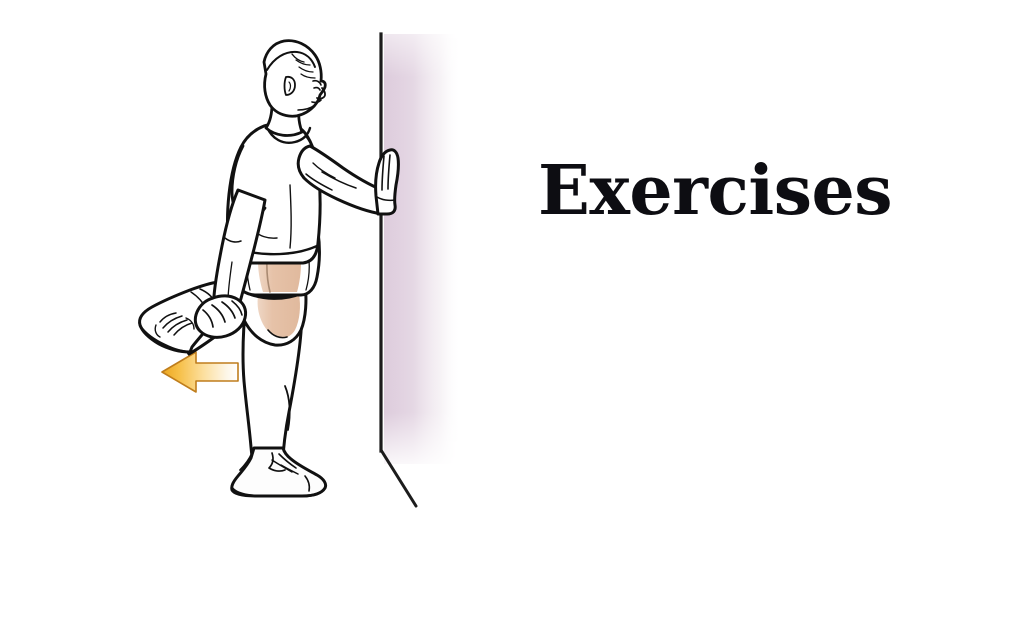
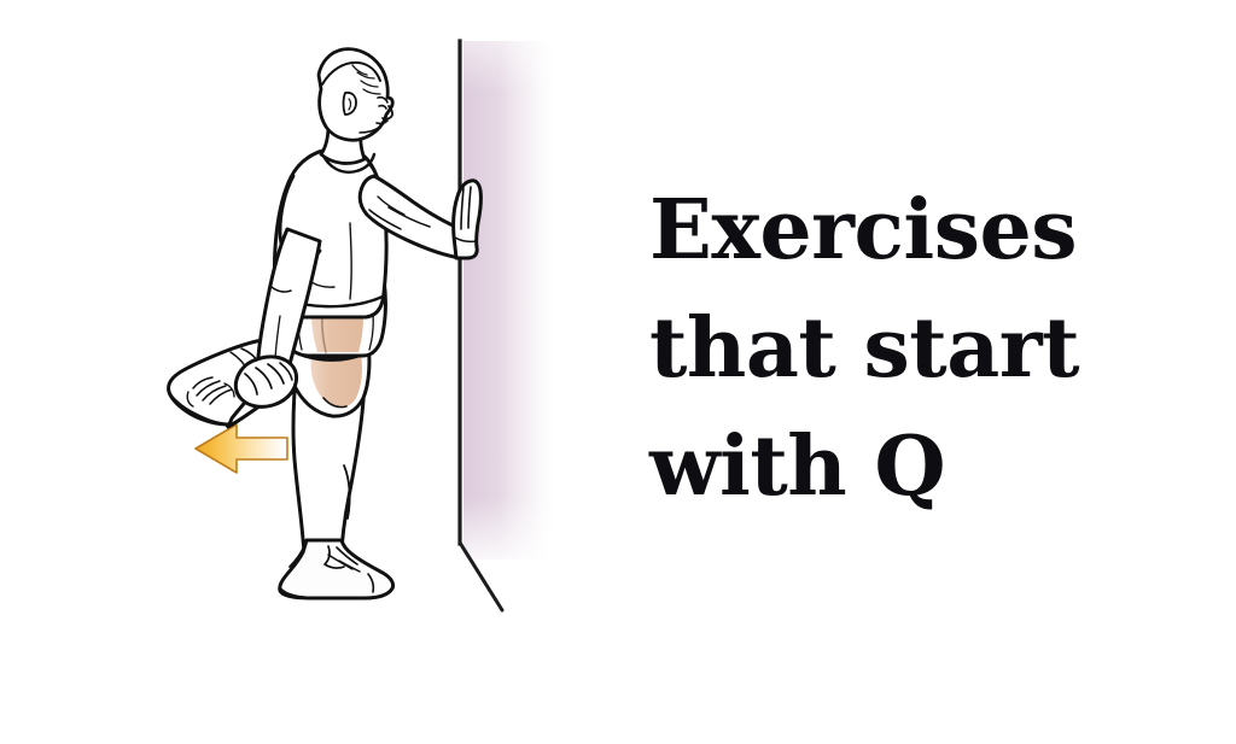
  Exercises
+ that start
+ with Q
